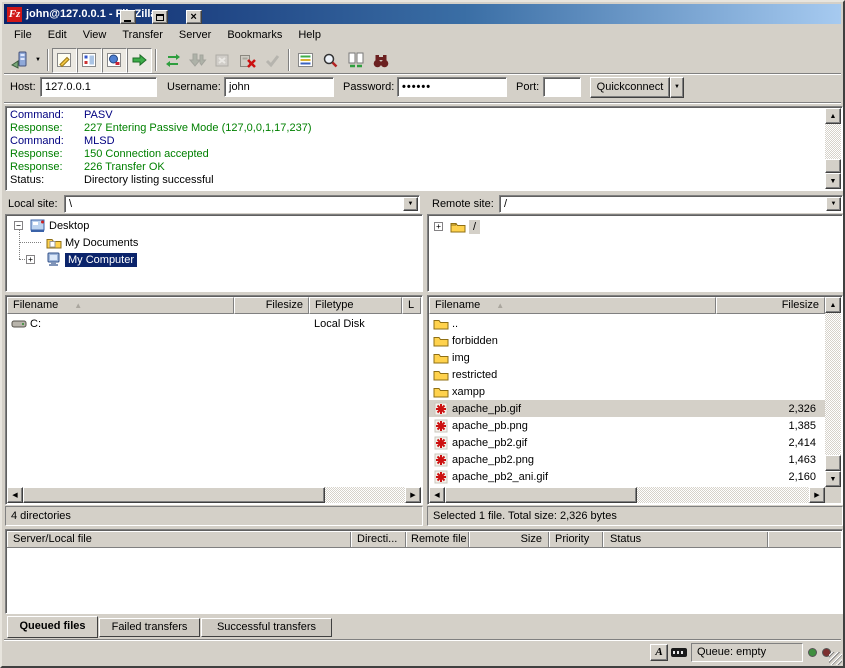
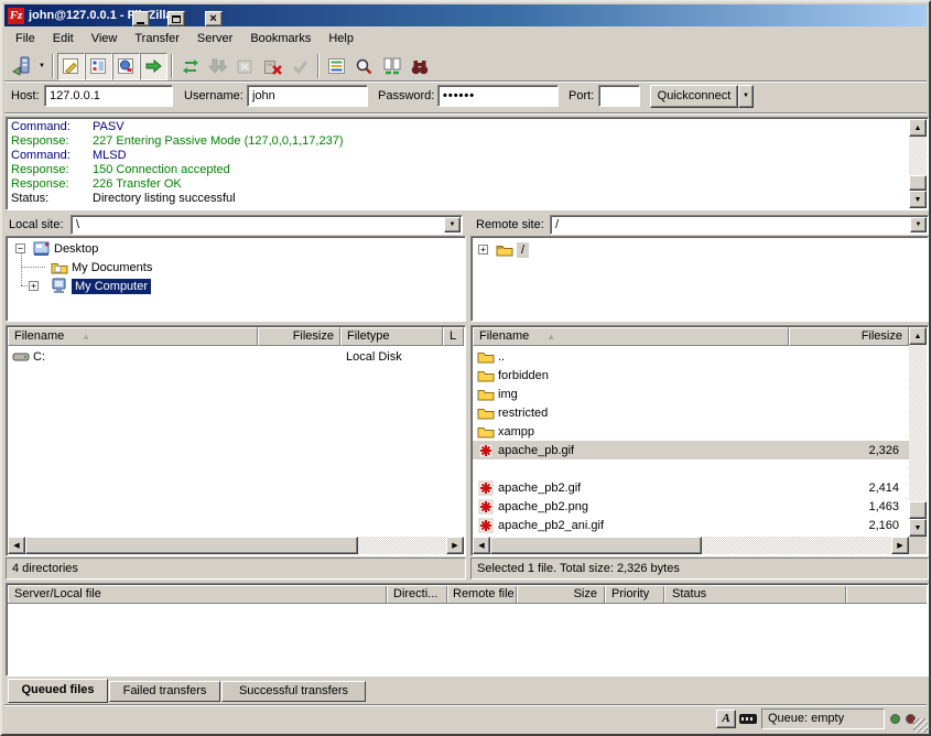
  Fz
  john@127.0.0.1 -Zill
  ×
  File
  Edit
  View
  Transfer
  Server
  Bookmarks
  Help
  Host:
  127.0.0.1
  Username:
  john
  Password:
  ••••••
  Port:
  Quickconnect
  Command: PASV
  Response: 227 Entering Passive Mode (127,0,0,1,17,237)
  Command: MLSD
  Response: 150 Connection accepted
  Response: 226 Transfer OK
  Status: Directory listing successful
  Local site:
  \
  Remote site:
  /
  −
  Desktop
  My Documents
  +
  My Computer
  +
  /
  Filename
  ▲
  Filesize
  Filetype
  L
  C:
  Local Disk
  Filename
  ▲
  Filesize
  ..
  forbidden
  img
  restricted
  xampp
  apache_pb.gif
  2,326
- apache_pb.png
- 1,385
  apache_pb2.gif
  2,414
  apache_pb2.png
  1,463
  apache_pb2_ani.gif
  2,160
  4 directories
  Selected 1 file. Total size: 2,326 bytes
  Server/Local file
  Directi...
  Remote file
  Size
  Priority
  Status
  Queued files
  Failed transfers
  Successful transfers
  A
  Queue: empty
